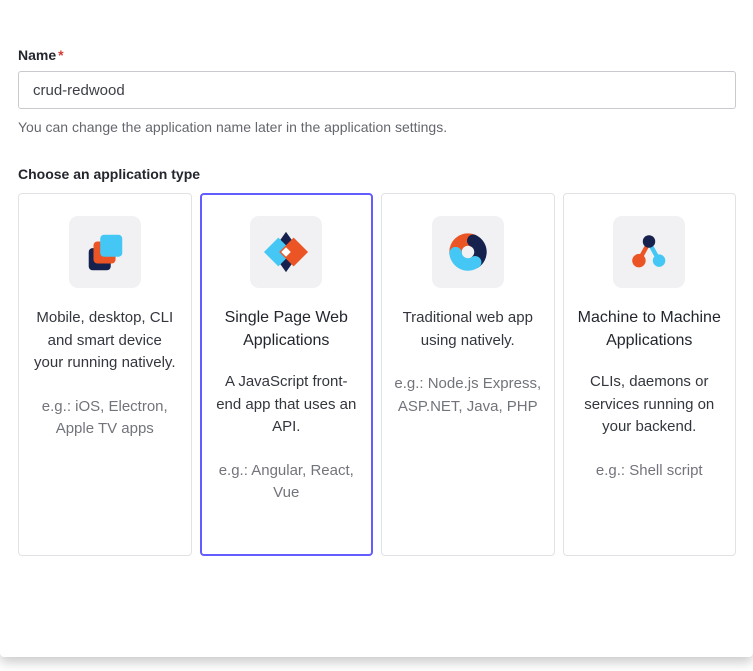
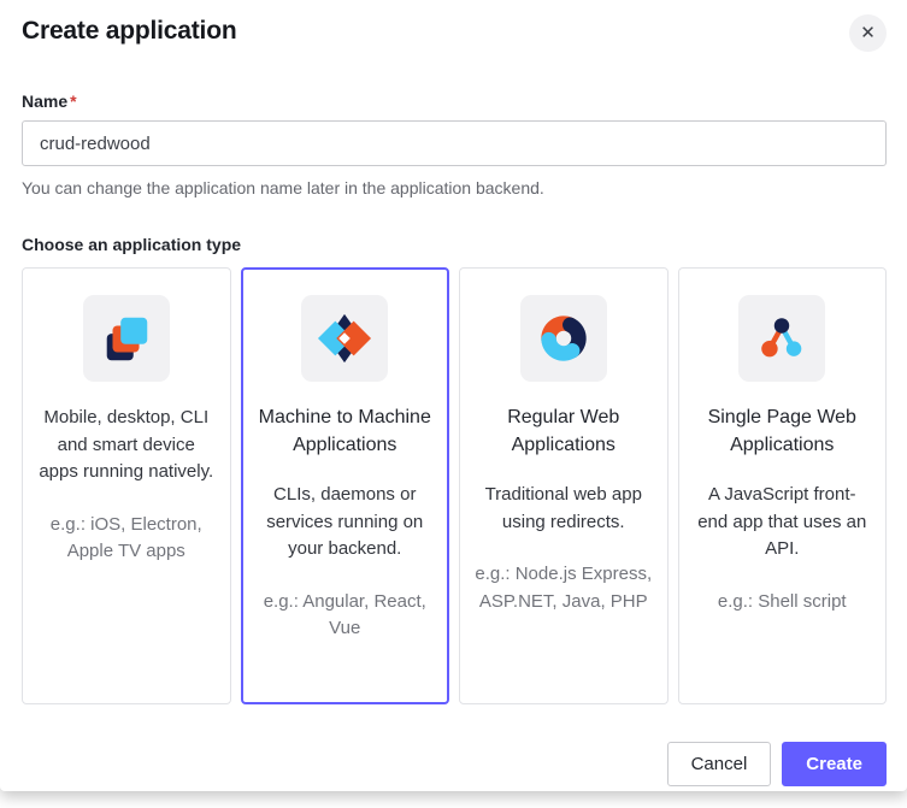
+ Create application
+ ✕
  Name *
  crud-redwood
- You can change the application name later in the application settings.
+ You can change the application name later in the application backend.
  Choose an application type
- Mobile, desktop, CLI and smart device your running natively.
+ Mobile, desktop, CLI and smart device apps running natively.
  e.g.: iOS, Electron, Apple TV apps
- Single Page Web Applications
+ Machine to Machine Applications
- A JavaScript front-end app that uses an API.
+ CLIs, daemons or services running on your backend.
  e.g.: Angular, React, Vue
+ Regular Web Applications
- Traditional web app using natively.
+ Traditional web app using redirects.
  e.g.: Node.js Express, ASP.NET, Java, PHP
- Machine to Machine Applications
+ Single Page Web Applications
- CLIs, daemons or services running on your backend.
+ A JavaScript front-end app that uses an API.
  e.g.: Shell script
+ Cancel
+ Create
